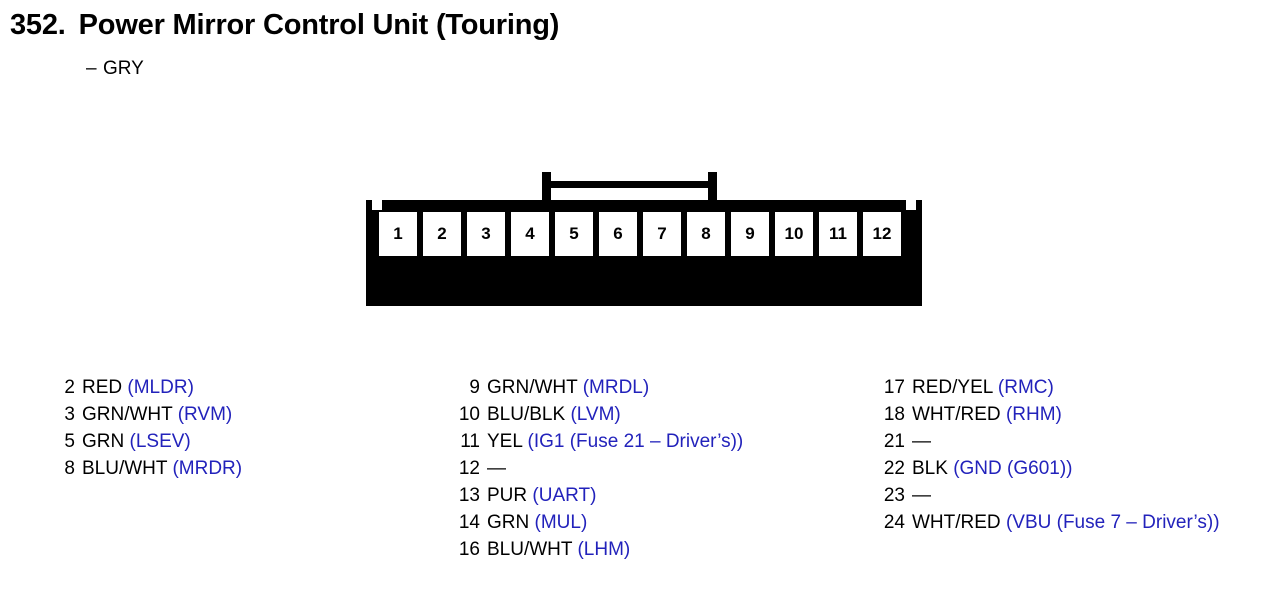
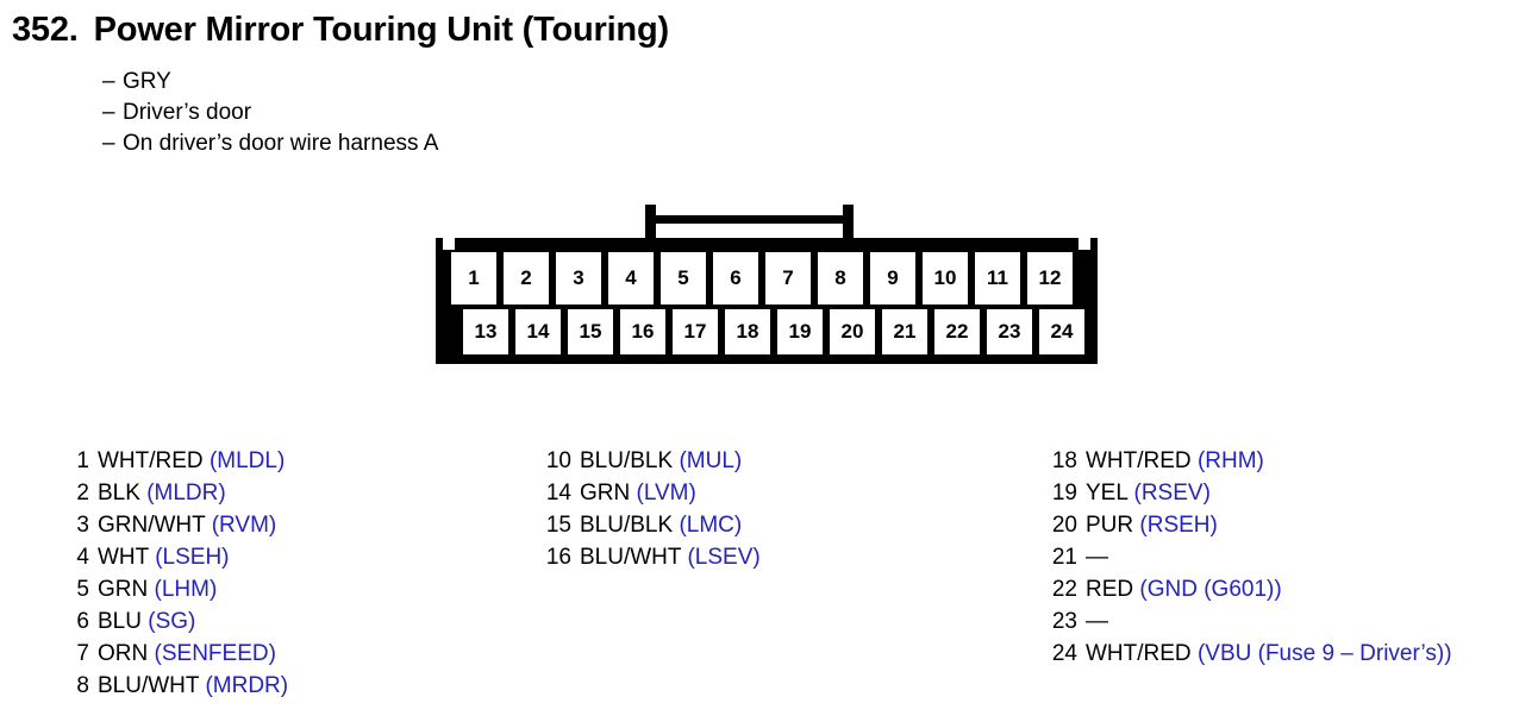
- 352. Power Mirror Control Unit (Touring)
+ 352. Power Mirror Touring Unit (Touring)
  – GRY
+ – Driver’s door
+ – On driver’s door wire harness A
  1
  2
  3
  4
  5
  6
  7
  8
  9
  10
  11
  12
+ 13
+ 14
+ 15
+ 16
+ 17
+ 18
+ 19
+ 20
+ 21
+ 22
+ 23
+ 24
+ 1 WHT/RED (MLDL)
- 2 RED (MLDR)
+ 2 BLK (MLDR)
  3 GRN/WHT (RVM)
+ 4 WHT (LSEH)
- 5 GRN (LSEV)
+ 5 GRN (LHM)
+ 6 BLU (SG)
+ 7 ORN (SENFEED)
  8 BLU/WHT (MRDR)
- 9 GRN/WHT (MRDL)
- 10 BLU/BLK (LVM)
+ 10 BLU/BLK (MUL)
- 11 YEL (IG1 (Fuse 21 – Driver’s))
- 12 —
- 13 PUR (UART)
- 14 GRN (MUL)
+ 14 GRN (LVM)
+ 15 BLU/BLK (LMC)
- 16 BLU/WHT (LHM)
+ 16 BLU/WHT (LSEV)
- 17 RED/YEL (RMC)
  18 WHT/RED (RHM)
+ 19 YEL (RSEV)
+ 20 PUR (RSEH)
  21 —
- 22 BLK (GND (G601))
+ 22 RED (GND (G601))
  23 —
- 24 WHT/RED (VBU (Fuse 7 – Driver’s))
+ 24 WHT/RED (VBU (Fuse 9 – Driver’s))
